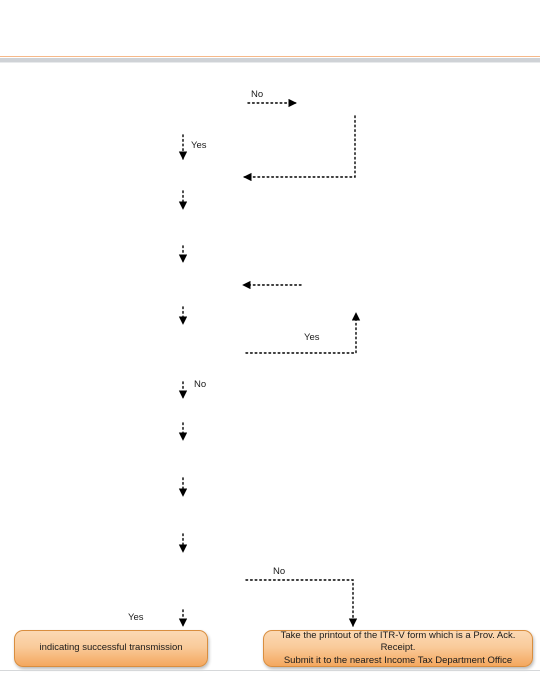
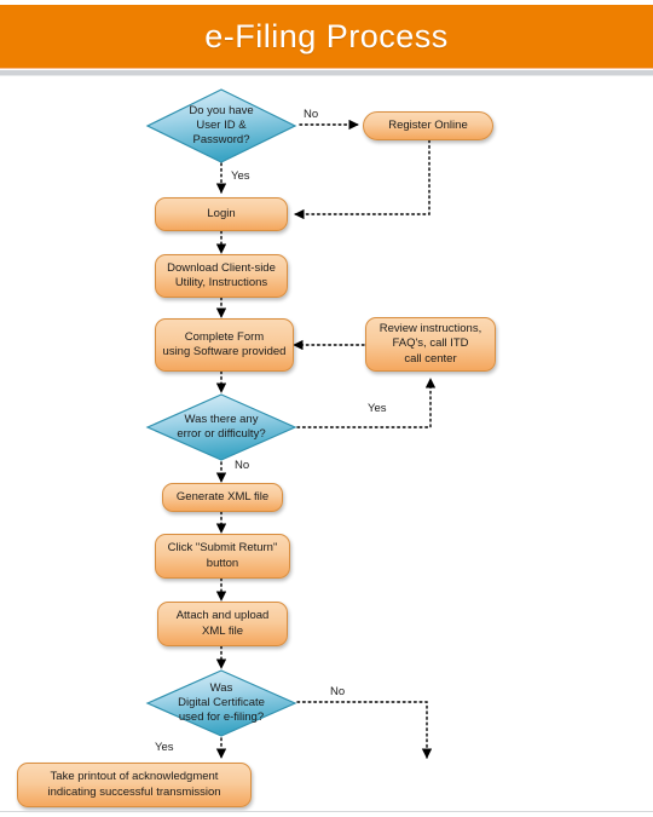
+ e-Filing Process
+ Do you have
+ User ID &
+ Password?
+ Register Online
+ Login
+ Download Client-side
+ Utility, Instructions
+ Complete Form
+ using Software provided
+ Review instructions,
+ FAQ's, call ITD
+ call center
+ Was there any
+ error or difficulty?
+ Generate XML file
+ Click "Submit Return"
+ button
+ Attach and upload
+ XML file
+ Was
+ Digital Certificate
+ used for e-filing?
+ Take printout of acknowledgment
  indicating successful transmission
- Take the printout of the ITR-V form which is a Prov. Ack. Receipt.
- Submit it to the nearest Income Tax Department Office
  No
  Yes
  Yes
  No
  Yes
  No
